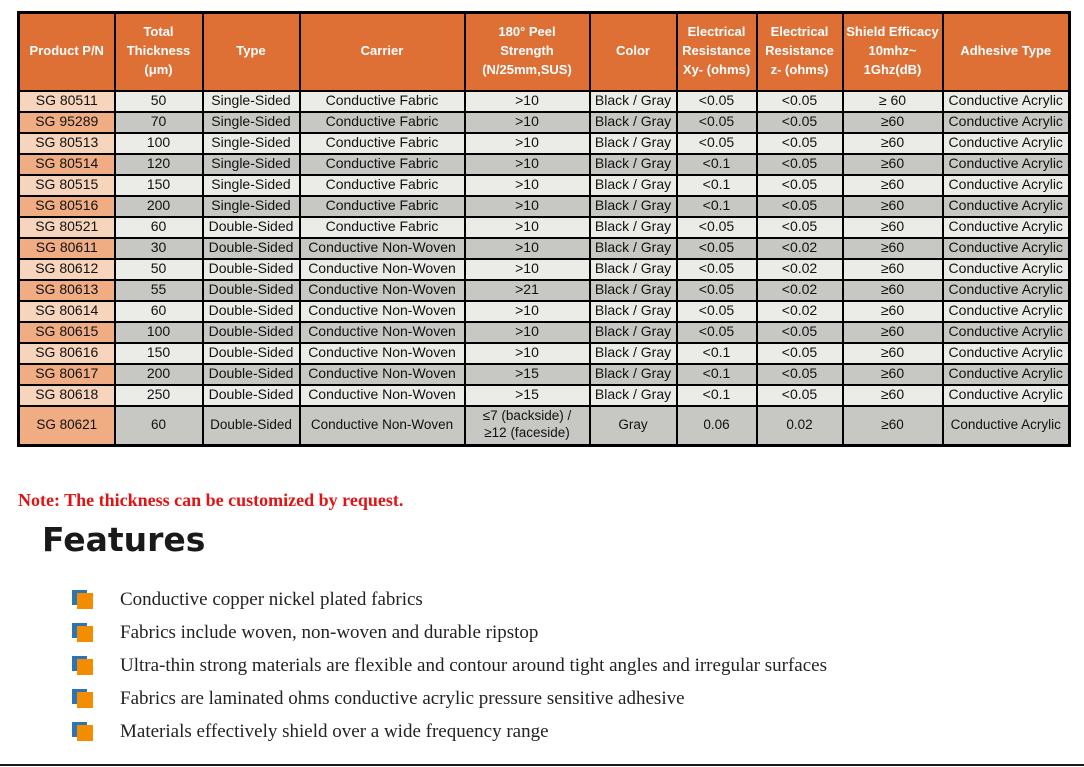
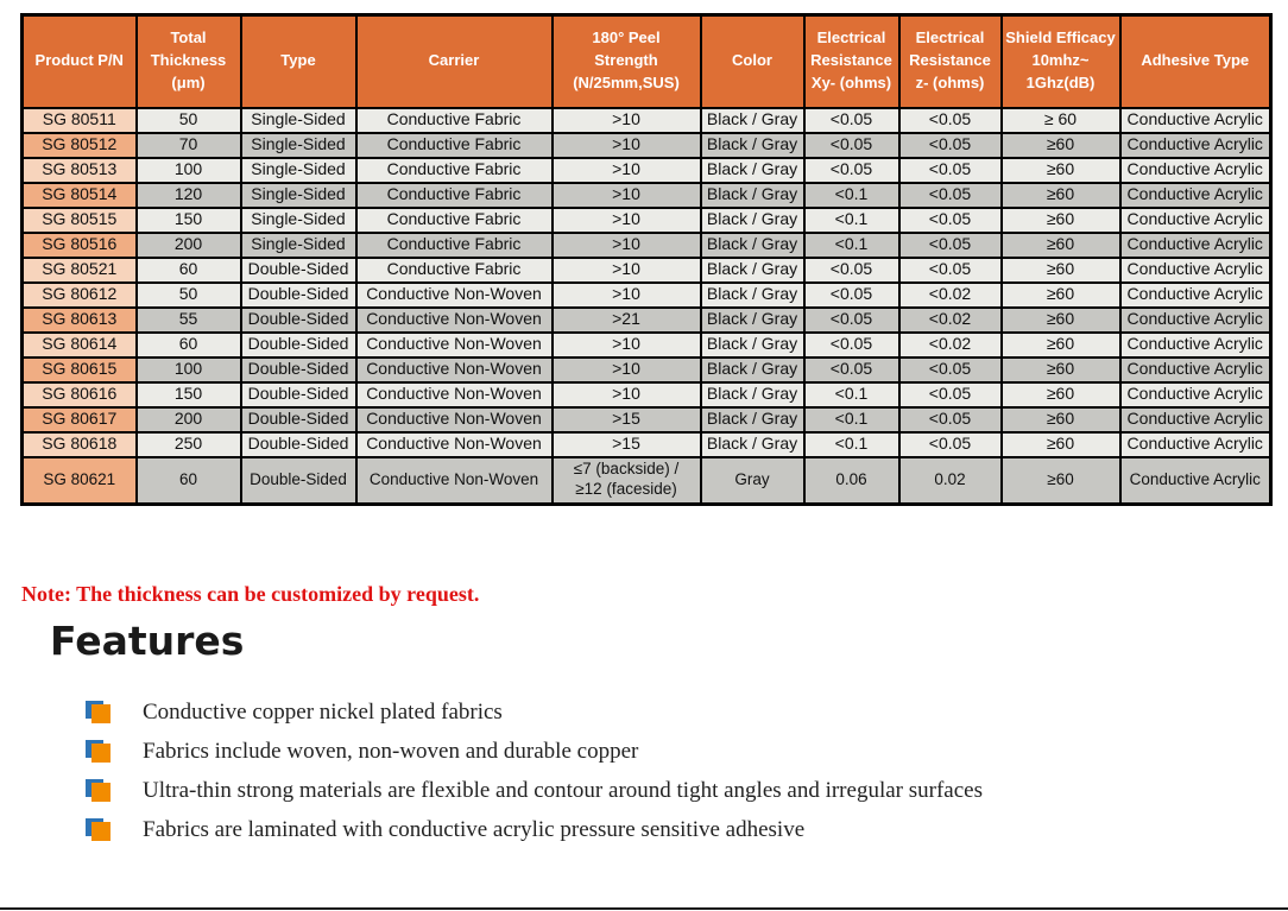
  Product P/N	Total Thickness (μm)	Type	Carrier	180° Peel Strength (N/25mm,SUS)	Color	Electrical Resistance Xy- (ohms)	Electrical Resistance z- (ohms)	Shield Efficacy 10mhz~ 1Ghz(dB)	Adhesive Type
  SG 80511	50	Single-Sided	Conductive Fabric	>10	Black / Gray	<0.05	<0.05	≥ 60	Conductive Acrylic
- SG 95289	70	Single-Sided	Conductive Fabric	>10	Black / Gray	<0.05	<0.05	≥60	Conductive Acrylic
+ SG 80512	70	Single-Sided	Conductive Fabric	>10	Black / Gray	<0.05	<0.05	≥60	Conductive Acrylic
  SG 80513	100	Single-Sided	Conductive Fabric	>10	Black / Gray	<0.05	<0.05	≥60	Conductive Acrylic
  SG 80514	120	Single-Sided	Conductive Fabric	>10	Black / Gray	<0.1	<0.05	≥60	Conductive Acrylic
  SG 80515	150	Single-Sided	Conductive Fabric	>10	Black / Gray	<0.1	<0.05	≥60	Conductive Acrylic
  SG 80516	200	Single-Sided	Conductive Fabric	>10	Black / Gray	<0.1	<0.05	≥60	Conductive Acrylic
  SG 80521	60	Double-Sided	Conductive Fabric	>10	Black / Gray	<0.05	<0.05	≥60	Conductive Acrylic
- SG 80611	30	Double-Sided	Conductive Non-Woven	>10	Black / Gray	<0.05	<0.02	≥60	Conductive Acrylic
  SG 80612	50	Double-Sided	Conductive Non-Woven	>10	Black / Gray	<0.05	<0.02	≥60	Conductive Acrylic
  SG 80613	55	Double-Sided	Conductive Non-Woven	>21	Black / Gray	<0.05	<0.02	≥60	Conductive Acrylic
  SG 80614	60	Double-Sided	Conductive Non-Woven	>10	Black / Gray	<0.05	<0.02	≥60	Conductive Acrylic
  SG 80615	100	Double-Sided	Conductive Non-Woven	>10	Black / Gray	<0.05	<0.05	≥60	Conductive Acrylic
  SG 80616	150	Double-Sided	Conductive Non-Woven	>10	Black / Gray	<0.1	<0.05	≥60	Conductive Acrylic
  SG 80617	200	Double-Sided	Conductive Non-Woven	>15	Black / Gray	<0.1	<0.05	≥60	Conductive Acrylic
  SG 80618	250	Double-Sided	Conductive Non-Woven	>15	Black / Gray	<0.1	<0.05	≥60	Conductive Acrylic
  SG 80621	60	Double-Sided	Conductive Non-Woven	≤7 (backside) / ≥12 (faceside)	Gray	0.06	0.02	≥60	Conductive Acrylic
  Note: The thickness can be customized by request.
  Features
  Conductive copper nickel plated fabrics
- Fabrics include woven, non-woven and durable ripstop
+ Fabrics include woven, non-woven and durable copper
  Ultra-thin strong materials are flexible and contour around tight angles and irregular surfaces
- Fabrics are laminated ohms conductive acrylic pressure sensitive adhesive
+ Fabrics are laminated with conductive acrylic pressure sensitive adhesive
- Materials effectively shield over a wide frequency range
